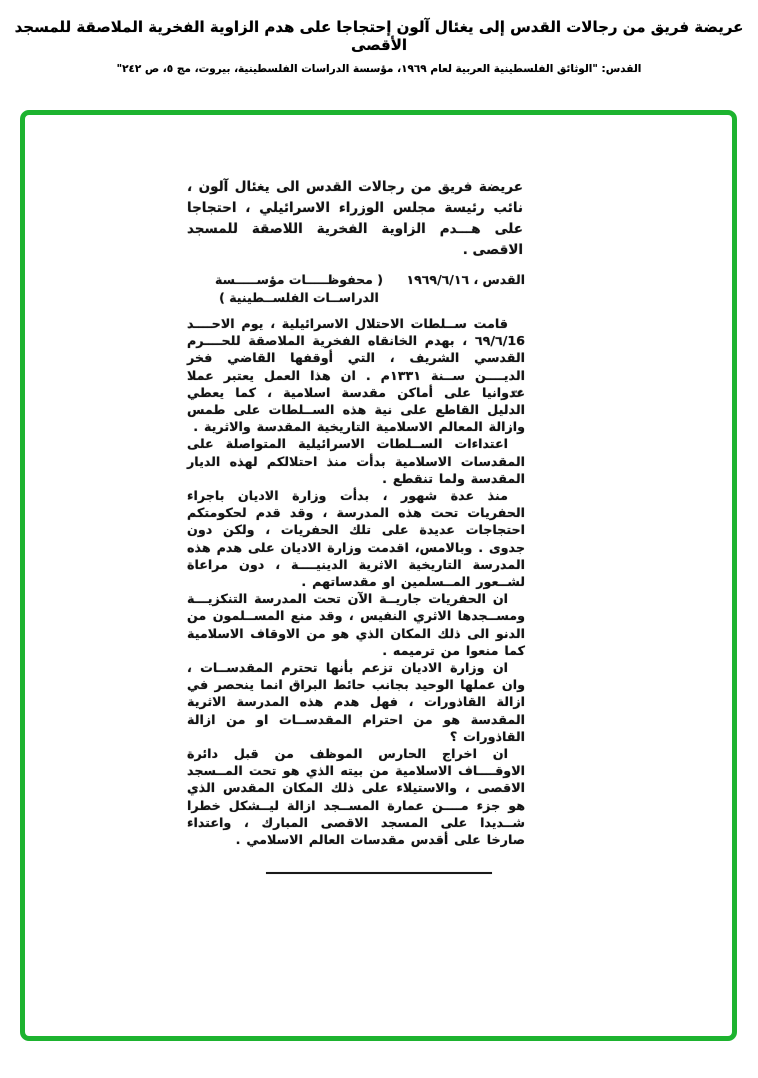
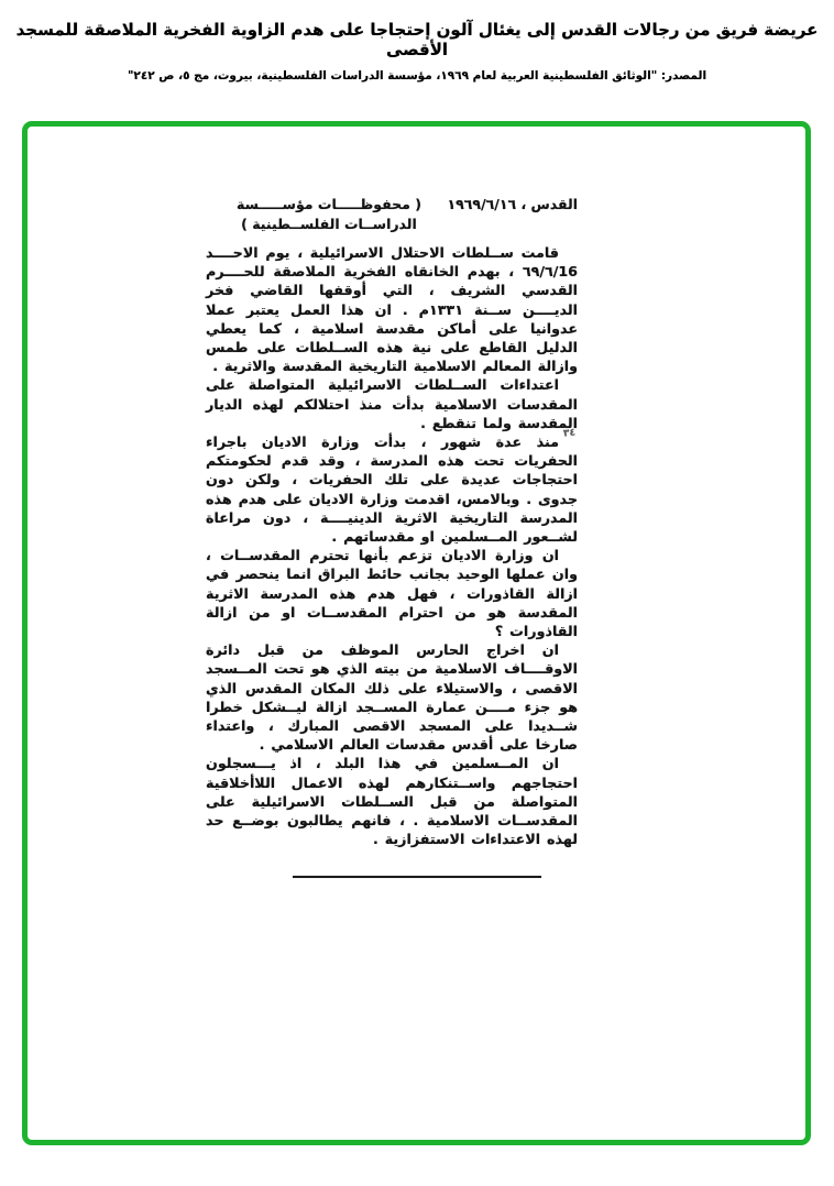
  عريضة فريق من رجالات القدس إلى يغئال آلون إحتجاجا على هدم الزاوية الفخرية الملاصقة للمسجد الأقصى
- القدس: "الوثائق الفلسطينية العربية لعام ١٩٦٩، مؤسسة الدراسات الفلسطينية، بيروت، مج ٥، ص ٢٤٢"
+ المصدر: "الوثائق الفلسطينية العربية لعام ١٩٦٩، مؤسسة الدراسات الفلسطينية، بيروت، مج ٥، ص ٢٤٢"
- عريضة فريق من رجالات القدس الى يغئال آلون ، نائب رئيسة مجلس الوزراء الاسرائيلي ، احتجاجا على هـــدم الزاوية الفخرية اللاصقة للمسجد الاقصى .
  القدس ، ١٩٦٩/٦/١٦
  ( محفوظـــــات مؤســـــسة
  الدراســات الفلســطينية )
  قامت ســلطات الاحتلال الاسرائيلية ، يوم الاحــــد ٦٩/٦/16 ، بهدم الخانقاه الفخرية الملاصقة للحــــرم القدسي الشريف ، التي أوقفها القاضي فخر الديــــن ســنة ١٣٣١م . ان هذا العمل يعتبر عملا عدوانيا على أماكن مقدسة اسلامية ، كما يعطي الدليل القاطع على نية هذه الســلطات على طمس وازالة المعالم الاسلامية التاريخية المقدسة والاثرية .
  اعتداءات الســلطات الاسرائيلية المتواصلة على المقدسات الاسلامية بدأت منذ احتلالكم لهذه الديار المقدسة ولما تنقطع .
  منذ عدة شهور ، بدأت وزارة الاديان باجراء الحفريات تحت هذه المدرسة ، وقد قدم لحكومتكم احتجاجات عديدة على تلك الحفريات ، ولكن دون جدوى . وبالامس، اقدمت وزارة الاديان على هدم هذه المدرسة التاريخية الاثرية الدينيــــة ، دون مراعاة لشــعور المــسلمين او مقدساتهم .
- ان الحفريات جاريــة الآن تحت المدرسة التنكزيـــة ومســجدها الاثري النفيس ، وقد منع المســلمون من الدنو الى ذلك المكان الذي هو من الاوقاف الاسلامية كما منعوا من ترميمه .
  ان وزارة الاديان تزعم بأنها تحترم المقدســات ، وان عملها الوحيد بجانب حائط البراق انما ينحصر في ازالة القاذورات ، فهل هدم هذه المدرسة الاثرية المقدسة هو من احترام المقدســات او من ازالة القاذورات ؟
  ان اخراج الحارس الموظف من قبل دائرة الاوقــــاف الاسلامية من بيته الذي هو تحت المــسجد الاقصى ، والاستيلاء على ذلك المكان المقدس الذي هو جزء مــــن عمارة المســجد ازالة ليــشكل خطرا شــديدا على المسجد الاقصى المبارك ، واعتداء صارخا على أقدس مقدسات العالم الاسلامي .
+ ان المــسلمين في هذا البلد ، اذ يـــسجلون احتجاجهم واســتنكارهم لهذه الاعمال اللاأخلاقية المتواصلة من قبل الســلطات الاسرائيلية على المقدســات الاسلامية . ، فانهم يطالبون بوضــع حد لهذه الاعتداءات الاستفزازية .
